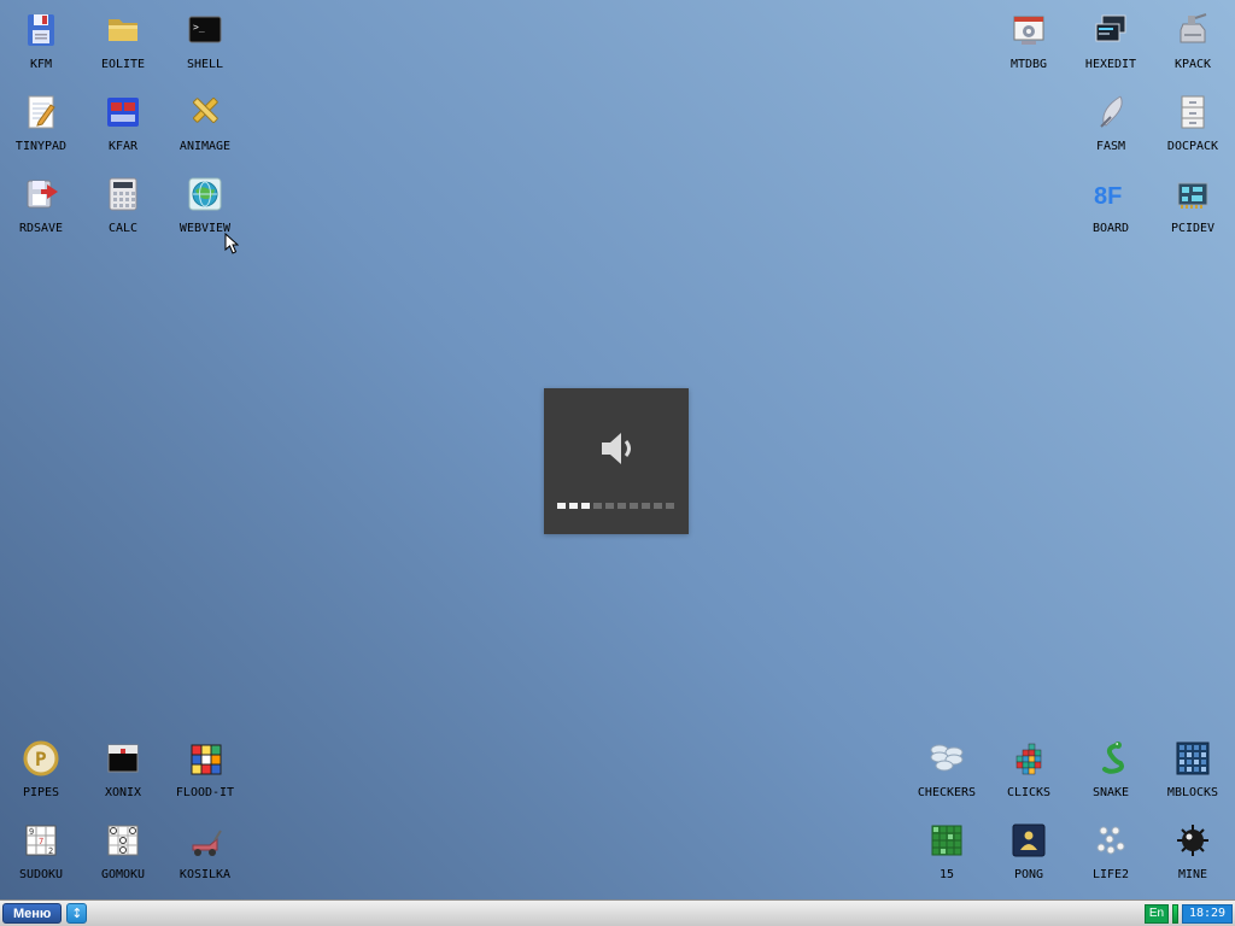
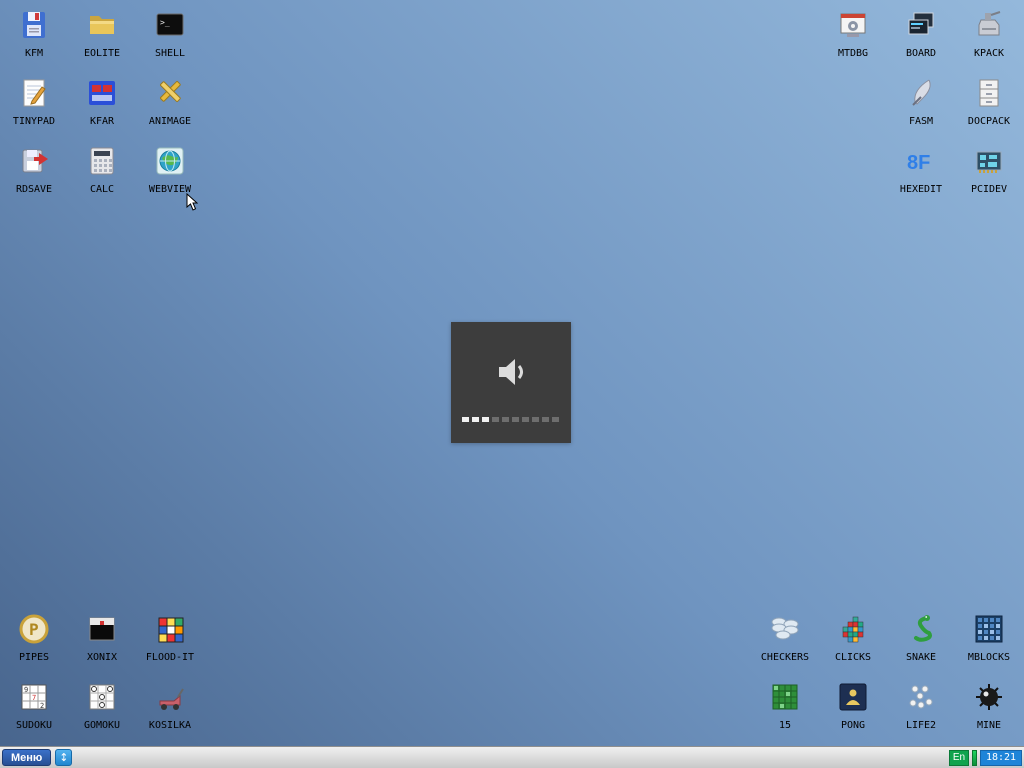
  KFM
  EOLITE
  >_
  SHELL
  TINYPAD
  KFAR
  ANIMAGE
  RDSAVE
  CALC
  WEBVIEW
  MTDBG
- HEXEDIT
+ BOARD
  KPACK
  FASM
  DOCPACK
  8F
- BOARD
+ HEXEDIT
  PCIDEV
  P
  PIPES
  XONIX
  FLOOD-IT
  9
  7
  2
  SUDOKU
  GOMOKU
  KOSILKA
  CHECKERS
  CLICKS
  SNAKE
  MBLOCKS
  15
  PONG
  LIFE2
  MINE
  Меню
  ↕
  En
- 18:29
+ 18:21
